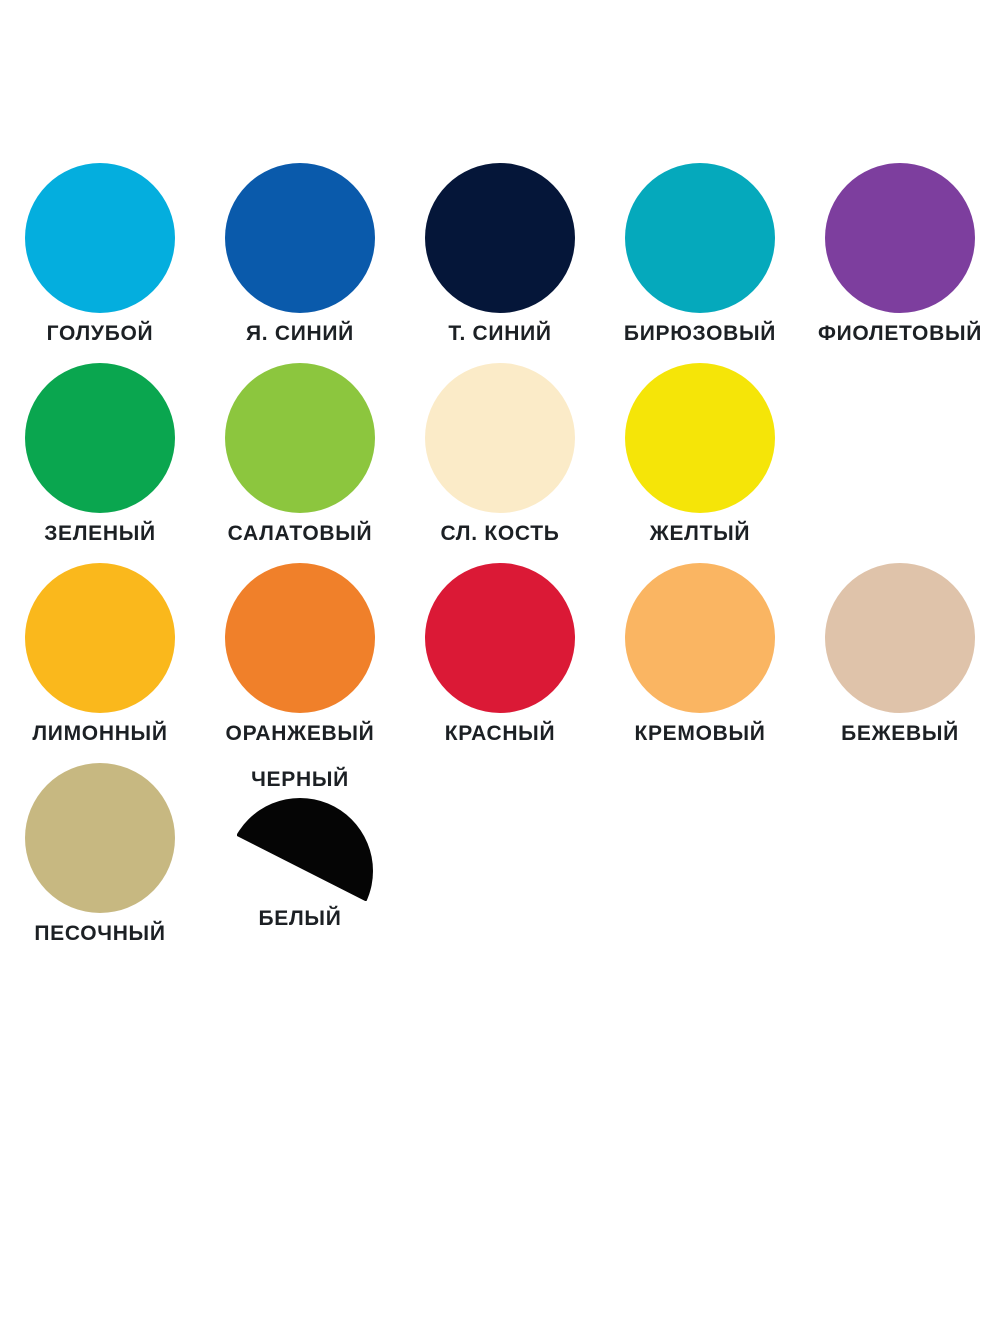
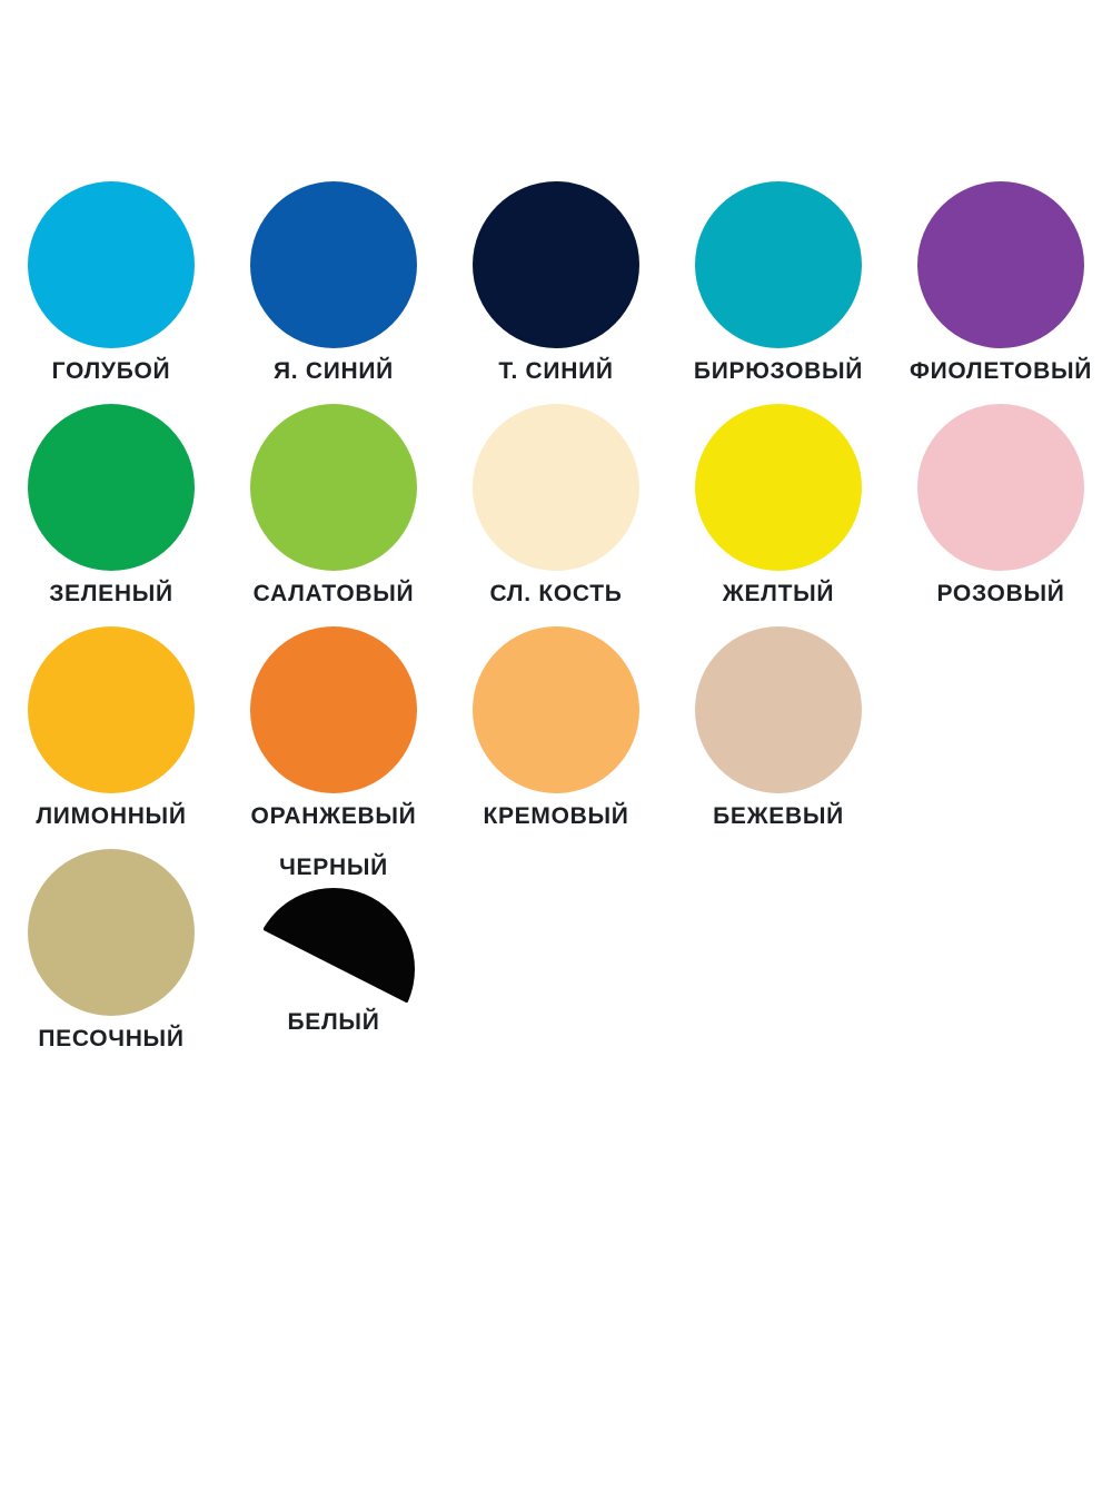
  ГОЛУБОЙ
  Я. СИНИЙ
  Т. СИНИЙ
  БИРЮЗОВЫЙ
  ФИОЛЕТОВЫЙ
  ЗЕЛЕНЫЙ
  САЛАТОВЫЙ
  СЛ. КОСТЬ
  ЖЕЛТЫЙ
+ РОЗОВЫЙ
  ЛИМОННЫЙ
  ОРАНЖЕВЫЙ
- КРАСНЫЙ
  КРЕМОВЫЙ
  БЕЖЕВЫЙ
  ПЕСОЧНЫЙ
  ЧЕРНЫЙ
  БЕЛЫЙ
